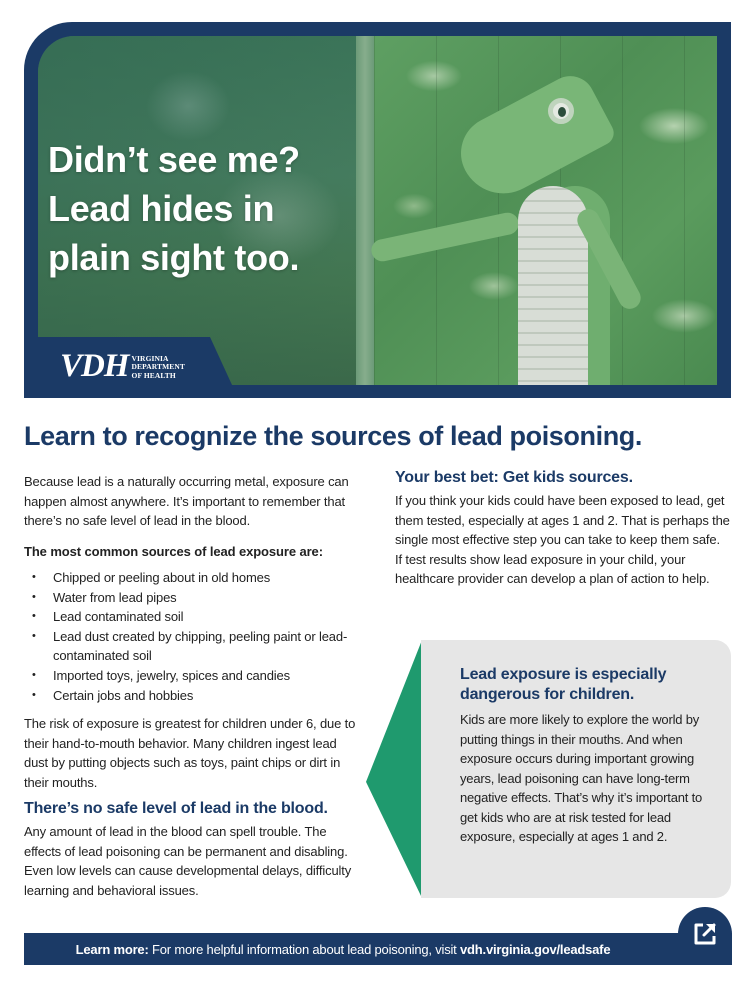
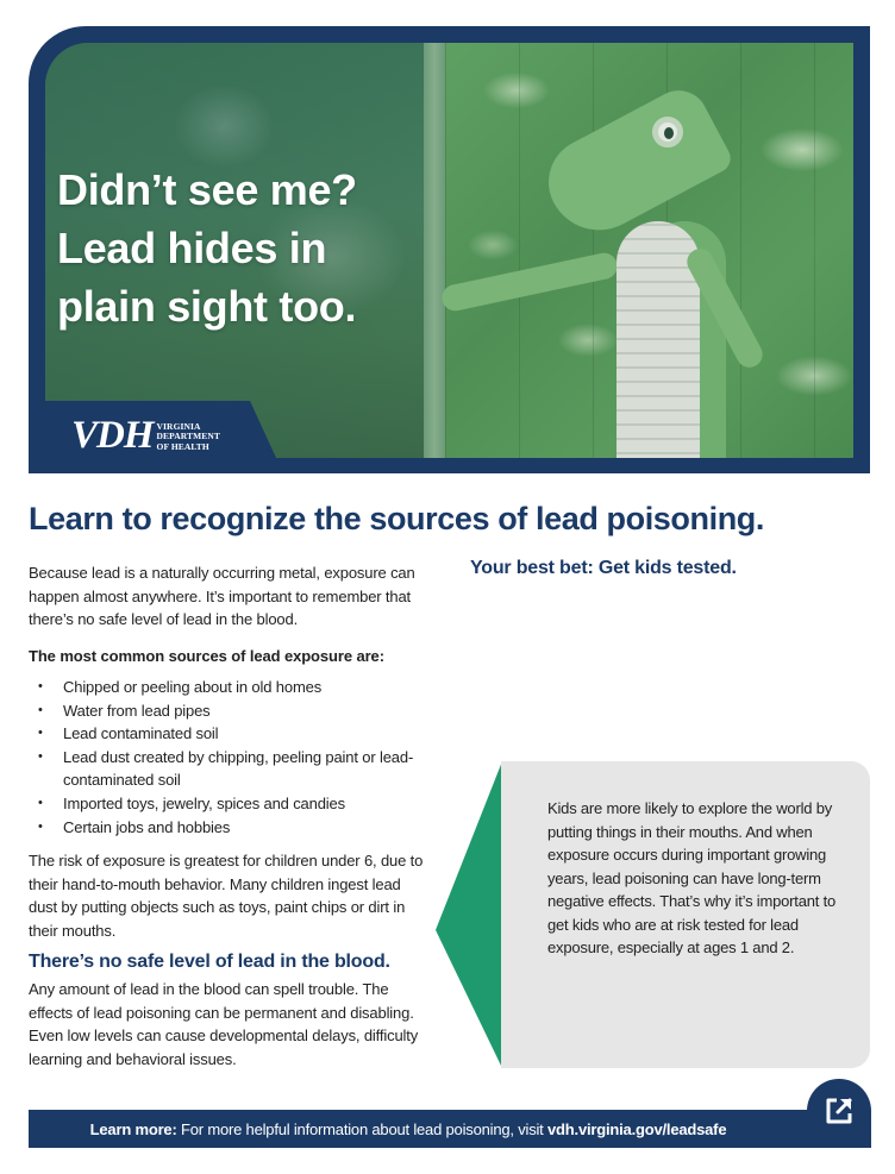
  Didn’t see me?
  Lead hides in
  plain sight too.
  VDH
  VIRGINIA
  DEPARTMENT
  OF HEALTH
  Learn to recognize the sources of lead poisoning.
  Because lead is a naturally occurring metal, exposure can happen almost anywhere. It’s important to remember that there’s no safe level of lead in the blood.
  The most common sources of lead exposure are:
  Chipped or peeling about in old homes
  Water from lead pipes
  Lead contaminated soil
  Lead dust created by chipping, peeling paint or lead-contaminated soil
  Imported toys, jewelry, spices and candies
  Certain jobs and hobbies
  The risk of exposure is greatest for children under 6, due to their hand-to-mouth behavior. Many children ingest lead dust by putting objects such as toys, paint chips or dirt in their mouths.
  There’s no safe level of lead in the blood.
  Any amount of lead in the blood can spell trouble. The effects of lead poisoning can be permanent and disabling. Even low levels can cause developmental delays, difficulty learning and behavioral issues.
- Your best bet: Get kids sources.
+ Your best bet: Get kids tested.
- If you think your kids could have been exposed to lead, get them tested, especially at ages 1 and 2. That is perhaps the single most effective step you can take to keep them safe. If test results show lead exposure in your child, your healthcare provider can develop a plan of action to help.
- Lead exposure is especially dangerous for children.
  Kids are more likely to explore the world by putting things in their mouths. And when exposure occurs during important growing years, lead poisoning can have long-term negative effects. That’s why it’s important to get kids who are at risk tested for lead exposure, especially at ages 1 and 2.
  Learn more:
  For more helpful information about lead poisoning, visit
  vdh.virginia.gov/leadsafe
